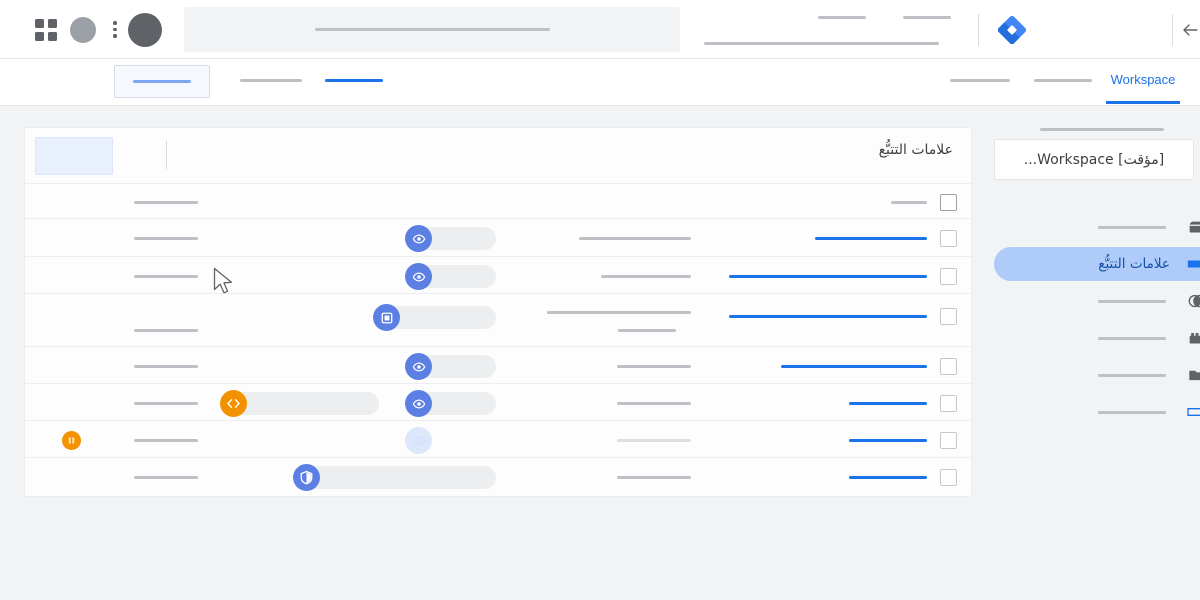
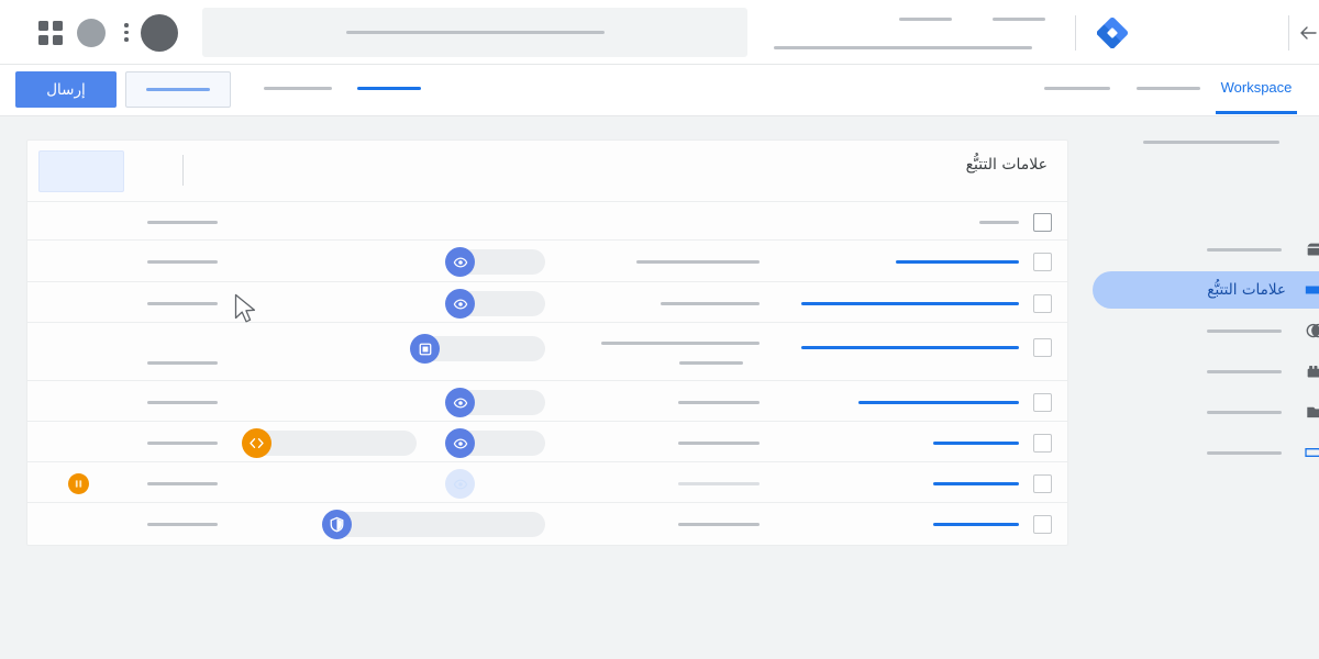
+ إرسال
  Workspace
  علامات التتبُّع
- [مؤقت] Workspace...
  علامات التتبُّع
